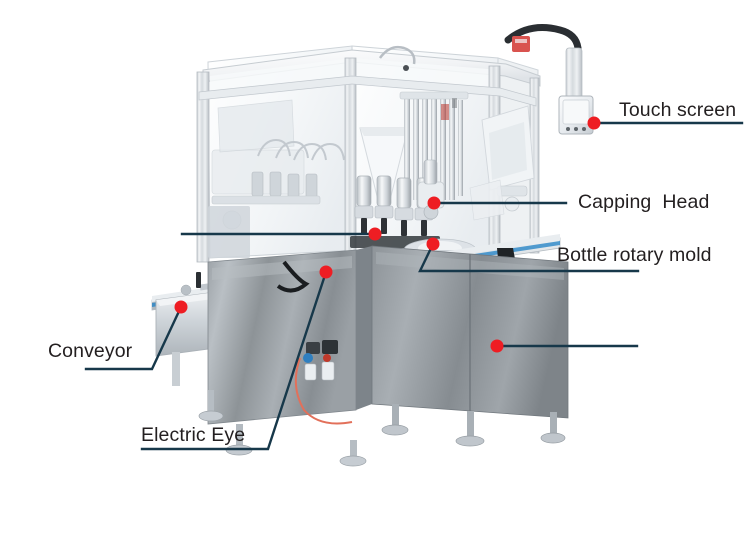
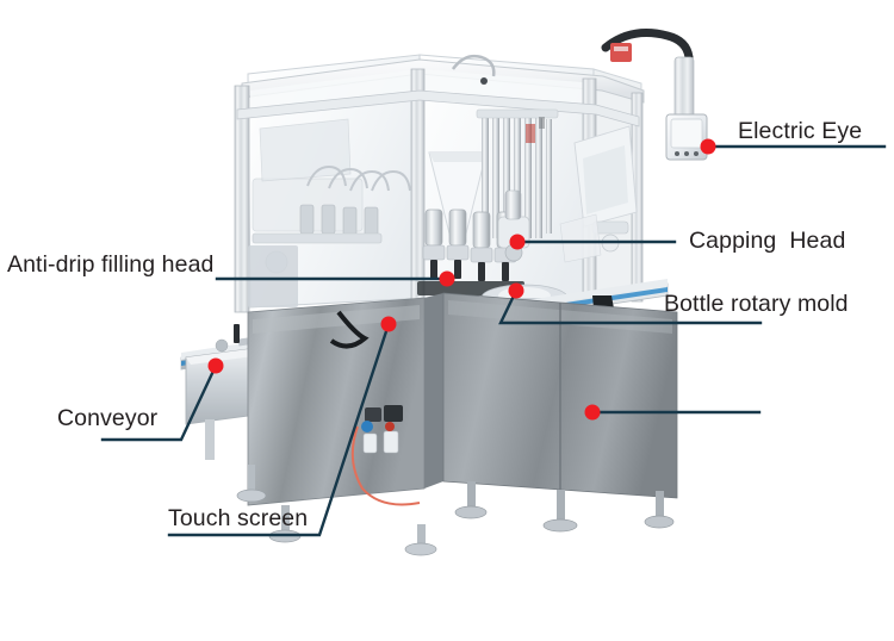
- Touch screen
+ Electric Eye
  Capping Head
+ Anti-drip filling head
  Bottle rotary mold
  Conveyor
- Electric Eye
+ Touch screen
